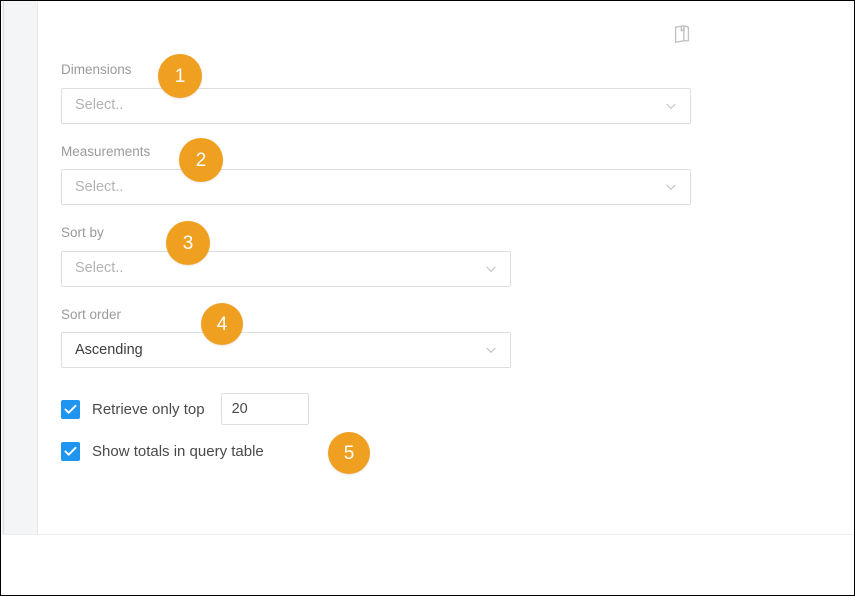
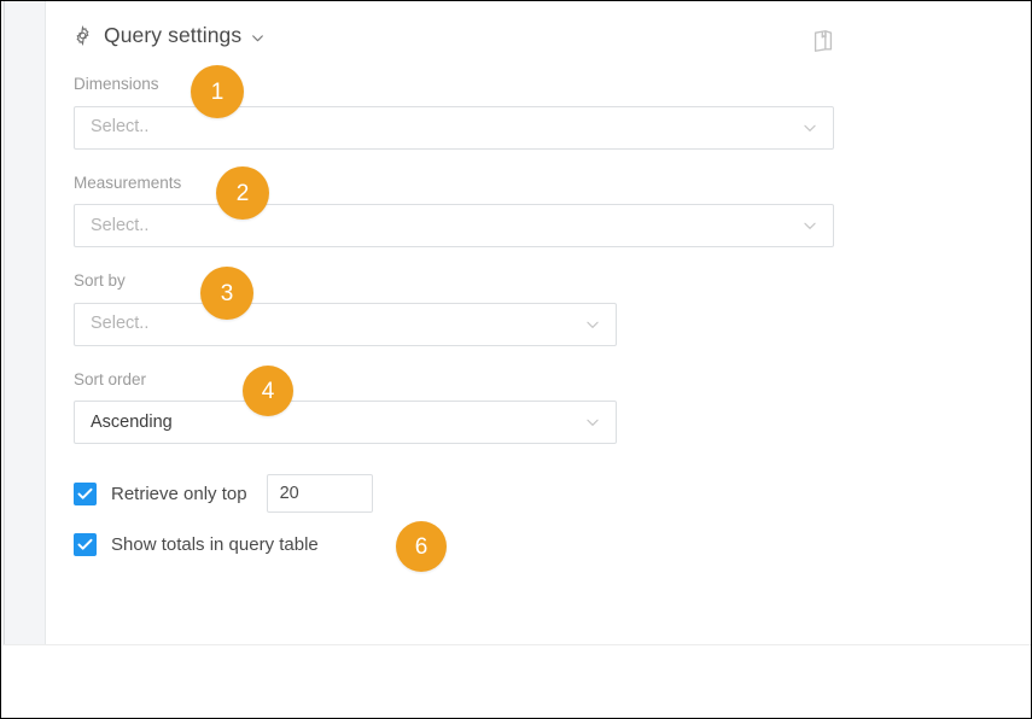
+ Query settings
  Dimensions
  Select..
  Measurements
  Select..
  Sort by
  Select..
  Sort order
  Ascending
  Retrieve only top
  20
  Show totals in query table
  1
  2
  3
  4
- 5
+ 6
